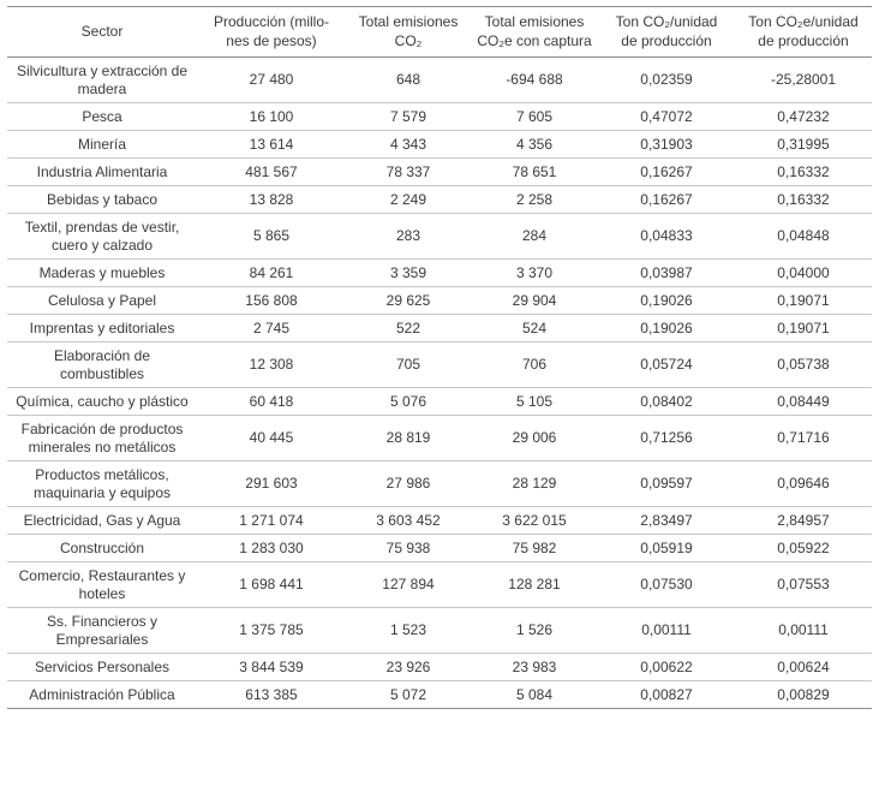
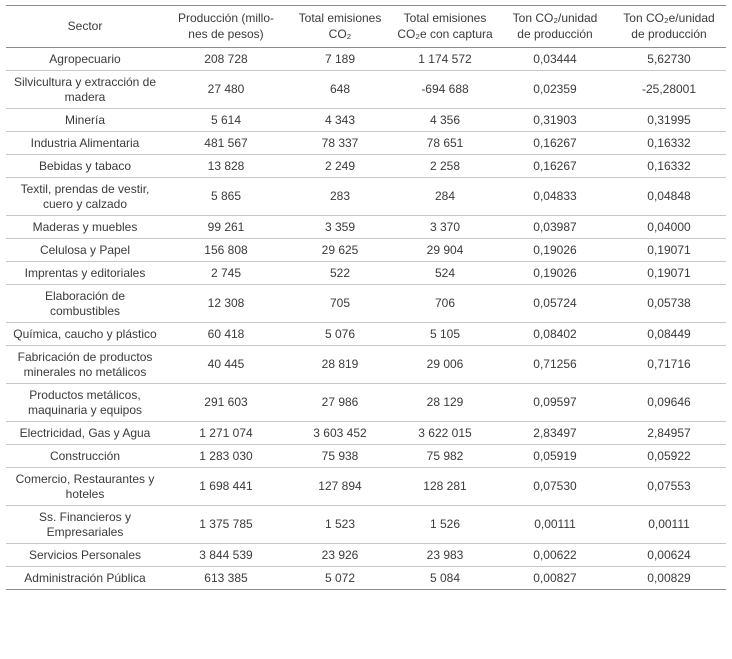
  Sector	Producción (millo- nes de pesos)	Total emisiones CO₂	Total emisiones CO₂e con captura	Ton CO₂/unidad de producción	Ton CO₂e/unidad de producción
+ Agropecuario	208 728	7 189	1 174 572	0,03444	5,62730
  Silvicultura y extracción de madera	27 480	648	-694 688	0,02359	-25,28001
- Pesca	16 100	7 579	7 605	0,47072	0,47232
- Minería	13 614	4 343	4 356	0,31903	0,31995
+ Minería	5 614	4 343	4 356	0,31903	0,31995
  Industria Alimentaria	481 567	78 337	78 651	0,16267	0,16332
  Bebidas y tabaco	13 828	2 249	2 258	0,16267	0,16332
  Textil, prendas de vestir, cuero y calzado	5 865	283	284	0,04833	0,04848
- Maderas y muebles	84 261	3 359	3 370	0,03987	0,04000
+ Maderas y muebles	99 261	3 359	3 370	0,03987	0,04000
  Celulosa y Papel	156 808	29 625	29 904	0,19026	0,19071
  Imprentas y editoriales	2 745	522	524	0,19026	0,19071
  Elaboración de combustibles	12 308	705	706	0,05724	0,05738
  Química, caucho y plástico	60 418	5 076	5 105	0,08402	0,08449
  Fabricación de productos minerales no metálicos	40 445	28 819	29 006	0,71256	0,71716
  Productos metálicos, maquinaria y equipos	291 603	27 986	28 129	0,09597	0,09646
  Electricidad, Gas y Agua	1 271 074	3 603 452	3 622 015	2,83497	2,84957
  Construcción	1 283 030	75 938	75 982	0,05919	0,05922
  Comercio, Restaurantes y hoteles	1 698 441	127 894	128 281	0,07530	0,07553
  Ss. Financieros y Empresariales	1 375 785	1 523	1 526	0,00111	0,00111
  Servicios Personales	3 844 539	23 926	23 983	0,00622	0,00624
  Administración Pública	613 385	5 072	5 084	0,00827	0,00829
